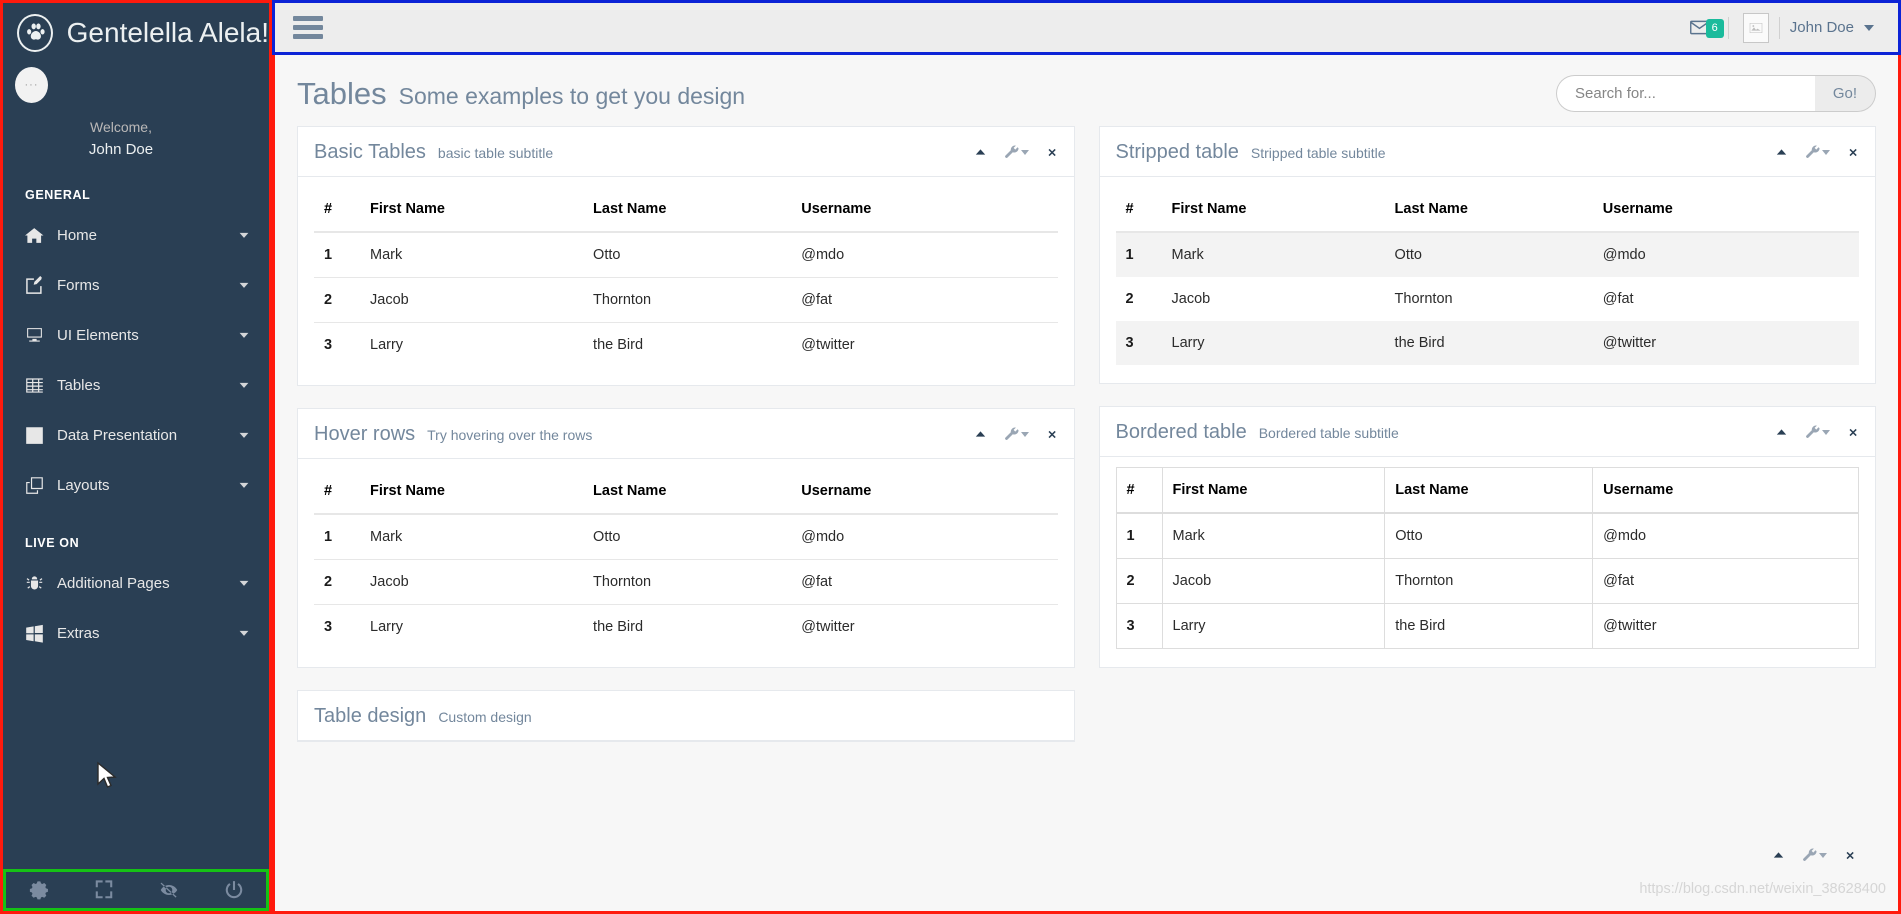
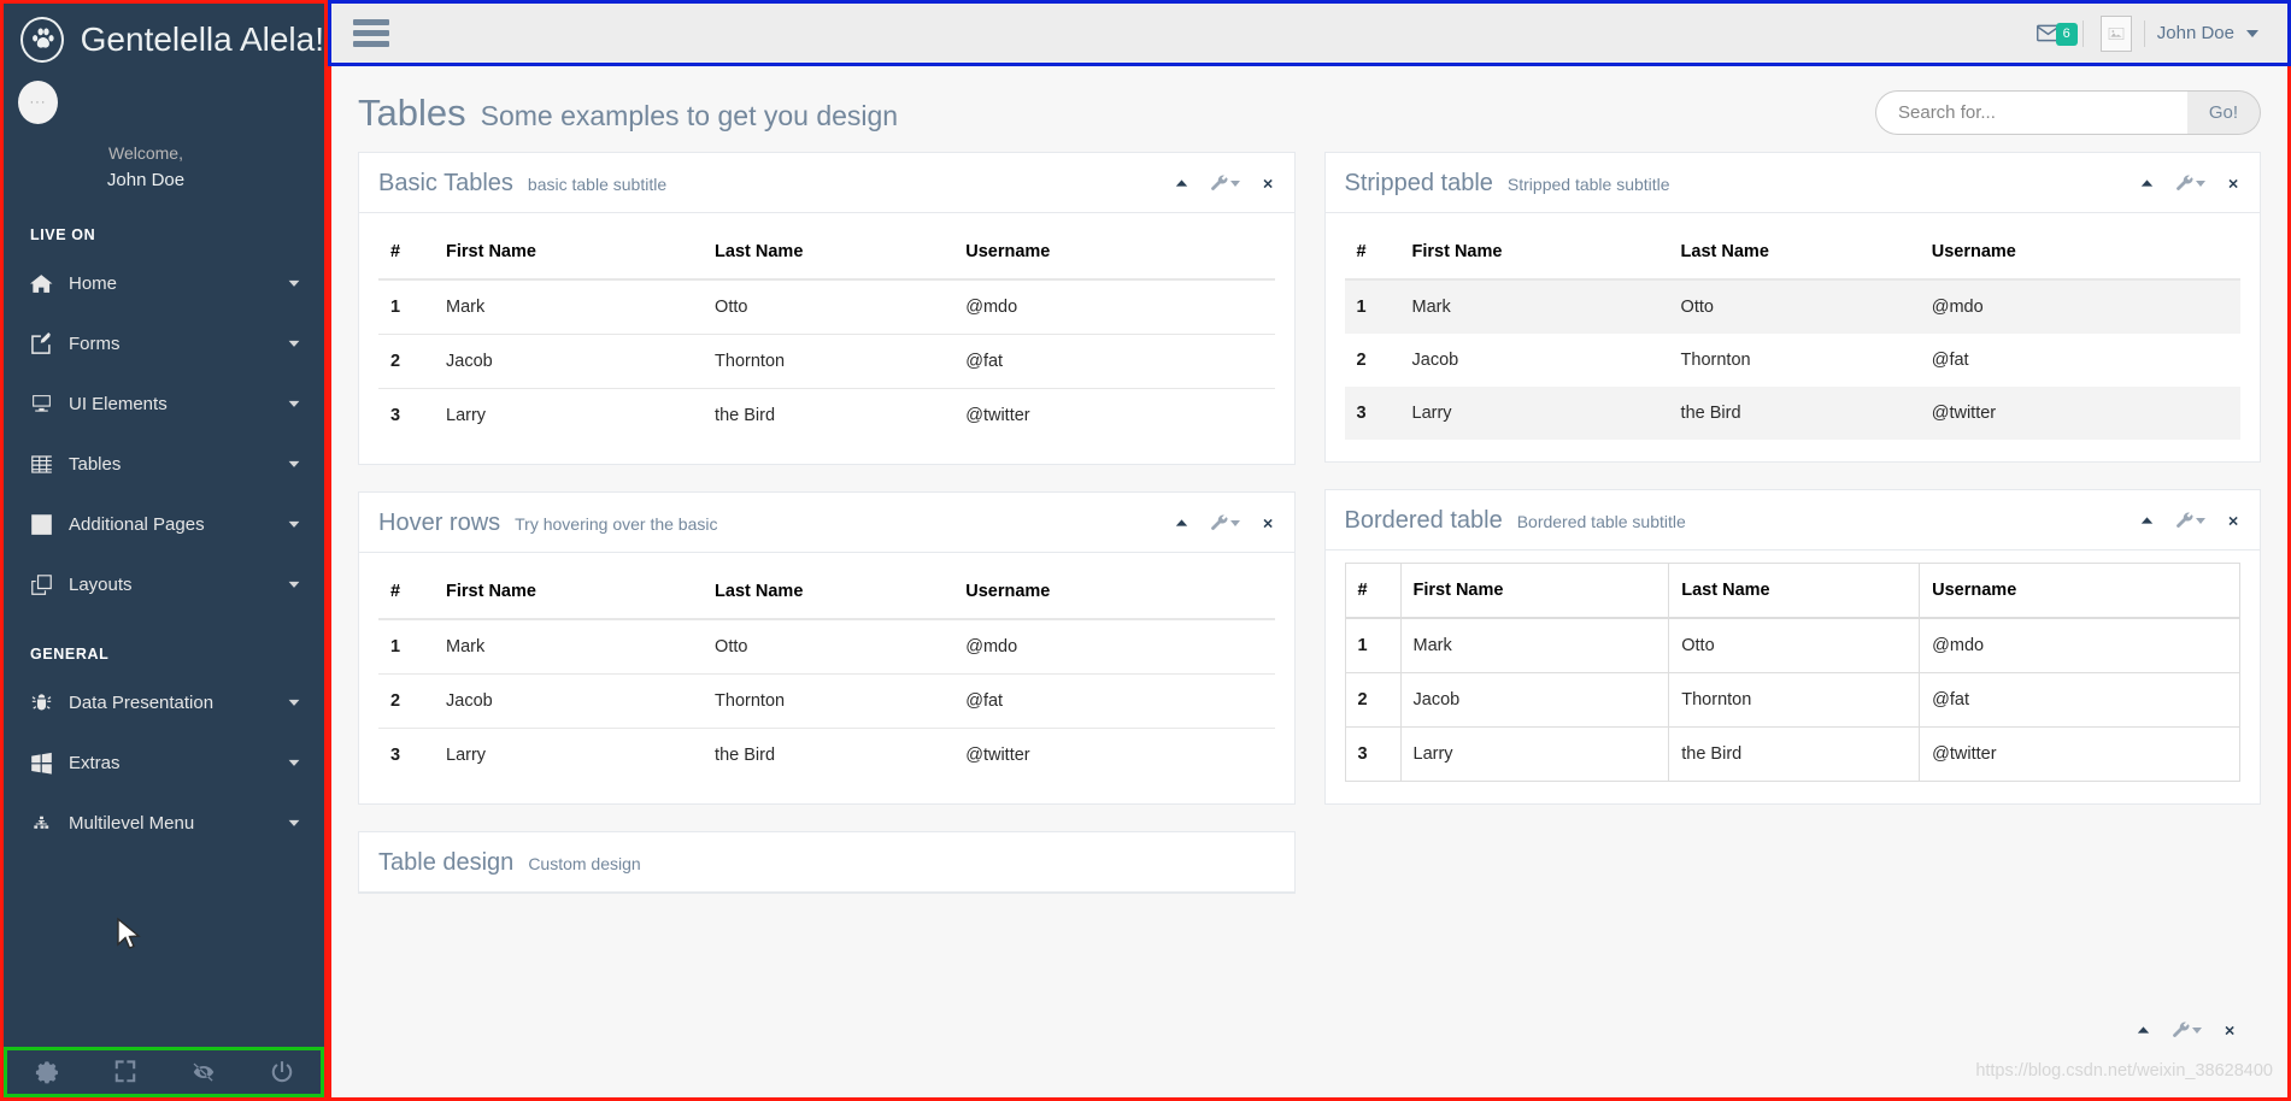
  Gentelella Alela!
  ···
  Welcome,
  John Doe
- GENERAL
+ LIVE ON
  Home
  Forms
  UI Elements
  Tables
- Data Presentation
+ Additional Pages
  Layouts
- LIVE ON
+ GENERAL
- Additional Pages
+ Data Presentation
  Extras
+ Multilevel Menu
  6
  John Doe
  Tables
  Some examples to get you design
  Search for...
  Go!
  Basic Tables
  basic table subtitle
  #	First Name	Last Name	Username
  1	Mark	Otto	@mdo
  2	Jacob	Thornton	@fat
  3	Larry	the Bird	@twitter
  Hover rows
- Try hovering over the rows
+ Try hovering over the basic
  #	First Name	Last Name	Username
  1	Mark	Otto	@mdo
  2	Jacob	Thornton	@fat
  3	Larry	the Bird	@twitter
  Table design
  Custom design
  Stripped table
  Stripped table subtitle
  #	First Name	Last Name	Username
  1	Mark	Otto	@mdo
  2	Jacob	Thornton	@fat
  3	Larry	the Bird	@twitter
  Bordered table
  Bordered table subtitle
  #	First Name	Last Name	Username
  1	Mark	Otto	@mdo
  2	Jacob	Thornton	@fat
  3	Larry	the Bird	@twitter
  https://blog.csdn.net/weixin_38628400
